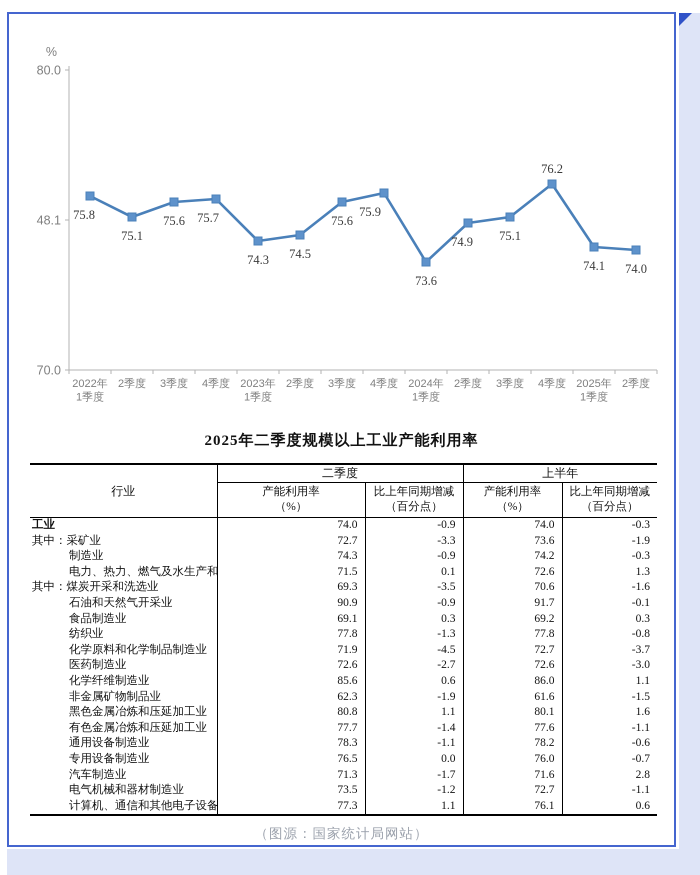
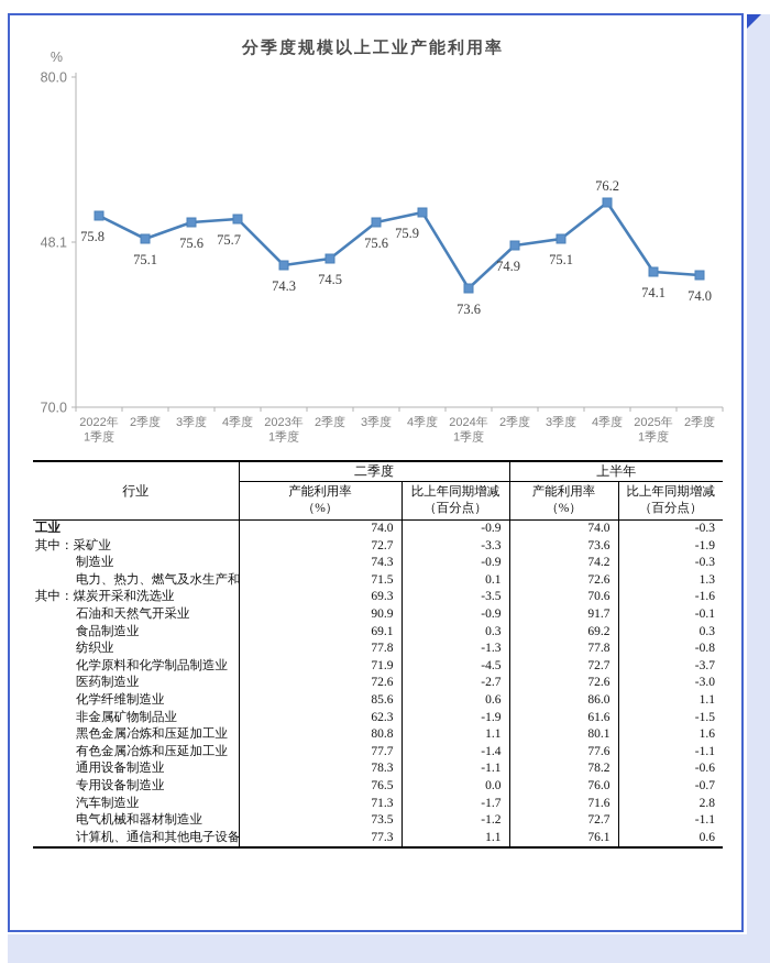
+ 分季度规模以上工业产能利用率
  %
  80.0
  48.1
  70.0
  2022年
  1季度
  2季度
  3季度
  4季度
  2023年
  1季度
  2季度
  3季度
  4季度
  2024年
  1季度
  2季度
  3季度
  4季度
  2025年
  1季度
  2季度
  75.8
  75.1
  75.6
  75.7
  74.3
  74.5
  75.6
  75.9
  73.6
  74.9
  75.1
  76.2
  74.1
  74.0
- 2025年二季度规模以上工业产能利用率
  行业	二季度	上半年
  产能利用率 （%）	比上年同期增减 （百分点）	产能利用率 （%）	比上年同期增减 （百分点）
  工业	74.0	-0.9	74.0	-0.3
  其中：采矿业	72.7	-3.3	73.6	-1.9
  制造业	74.3	-0.9	74.2	-0.3
  电力、热力、燃气及水生产和	71.5	0.1	72.6	1.3
  其中：煤炭开采和洗选业	69.3	-3.5	70.6	-1.6
  石油和天然气开采业	90.9	-0.9	91.7	-0.1
  食品制造业	69.1	0.3	69.2	0.3
  纺织业	77.8	-1.3	77.8	-0.8
  化学原料和化学制品制造业	71.9	-4.5	72.7	-3.7
  医药制造业	72.6	-2.7	72.6	-3.0
  化学纤维制造业	85.6	0.6	86.0	1.1
  非金属矿物制品业	62.3	-1.9	61.6	-1.5
  黑色金属冶炼和压延加工业	80.8	1.1	80.1	1.6
  有色金属冶炼和压延加工业	77.7	-1.4	77.6	-1.1
  通用设备制造业	78.3	-1.1	78.2	-0.6
  专用设备制造业	76.5	0.0	76.0	-0.7
  汽车制造业	71.3	-1.7	71.6	2.8
  电气机械和器材制造业	73.5	-1.2	72.7	-1.1
  计算机、通信和其他电子设备	77.3	1.1	76.1	0.6
- （图源：国家统计局网站）
